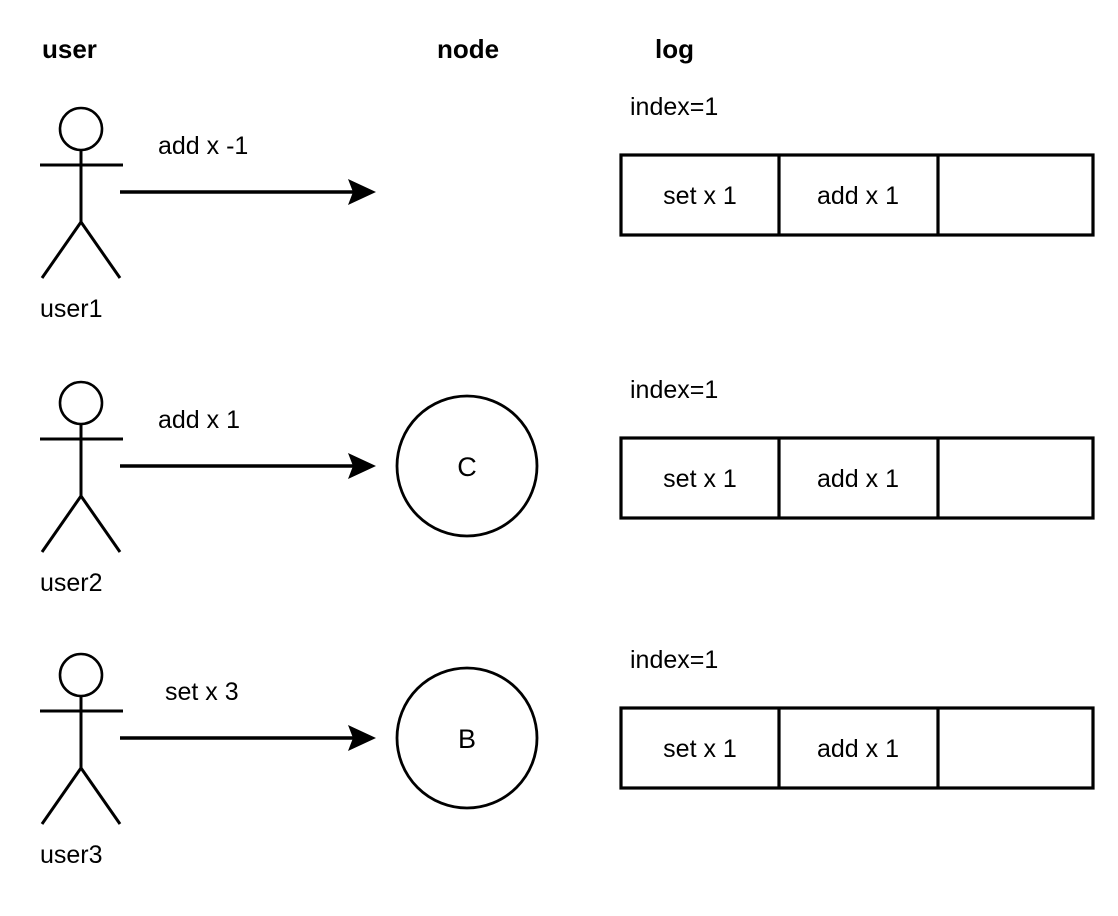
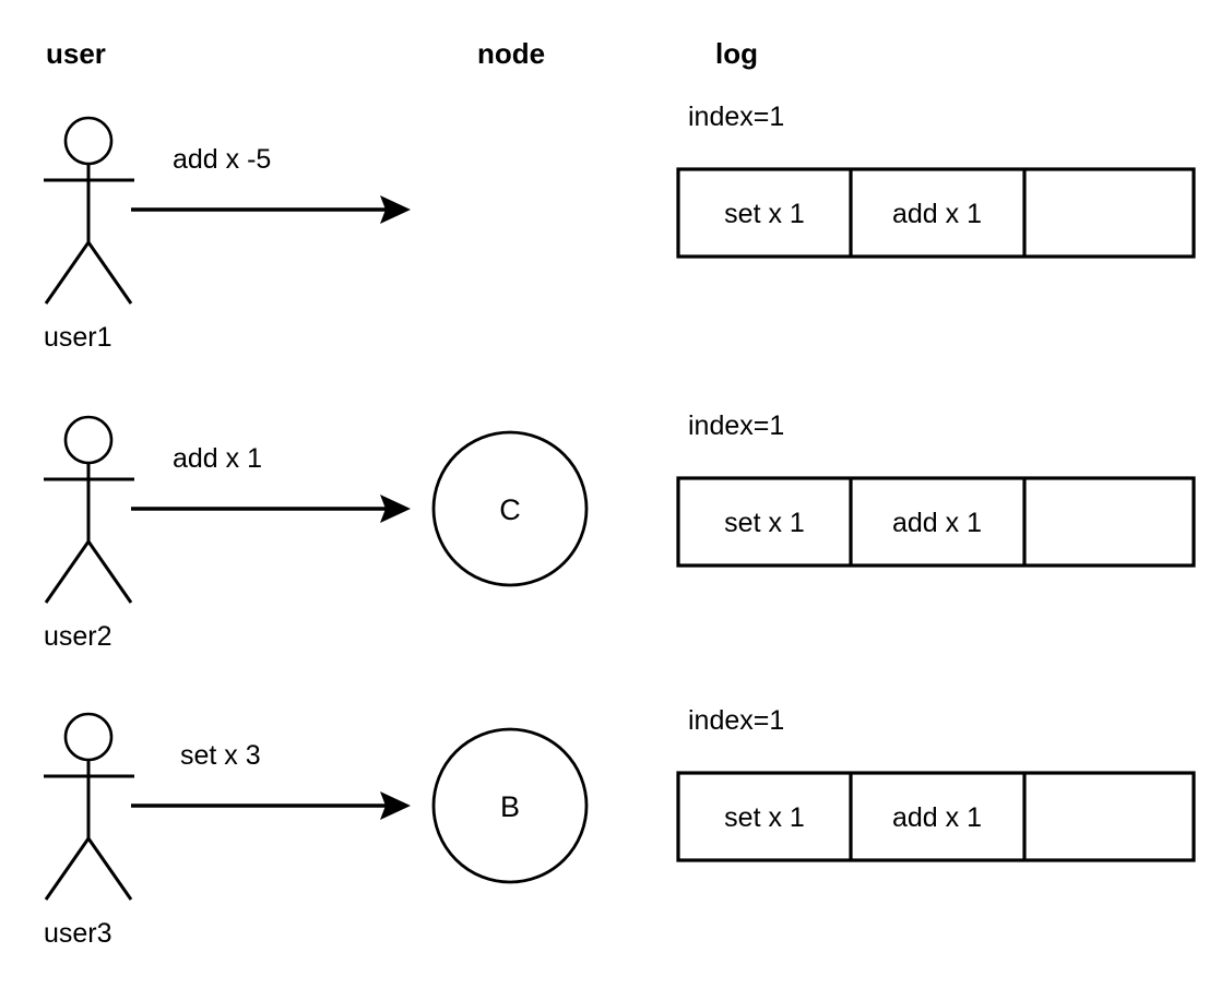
  user
  node
  log
  user1
- add x -1
+ add x -5
  index=1
  set x 1
  add x 1
  user2
  add x 1
  C
  index=1
  set x 1
  add x 1
  user3
  set x 3
  B
  index=1
  set x 1
  add x 1
